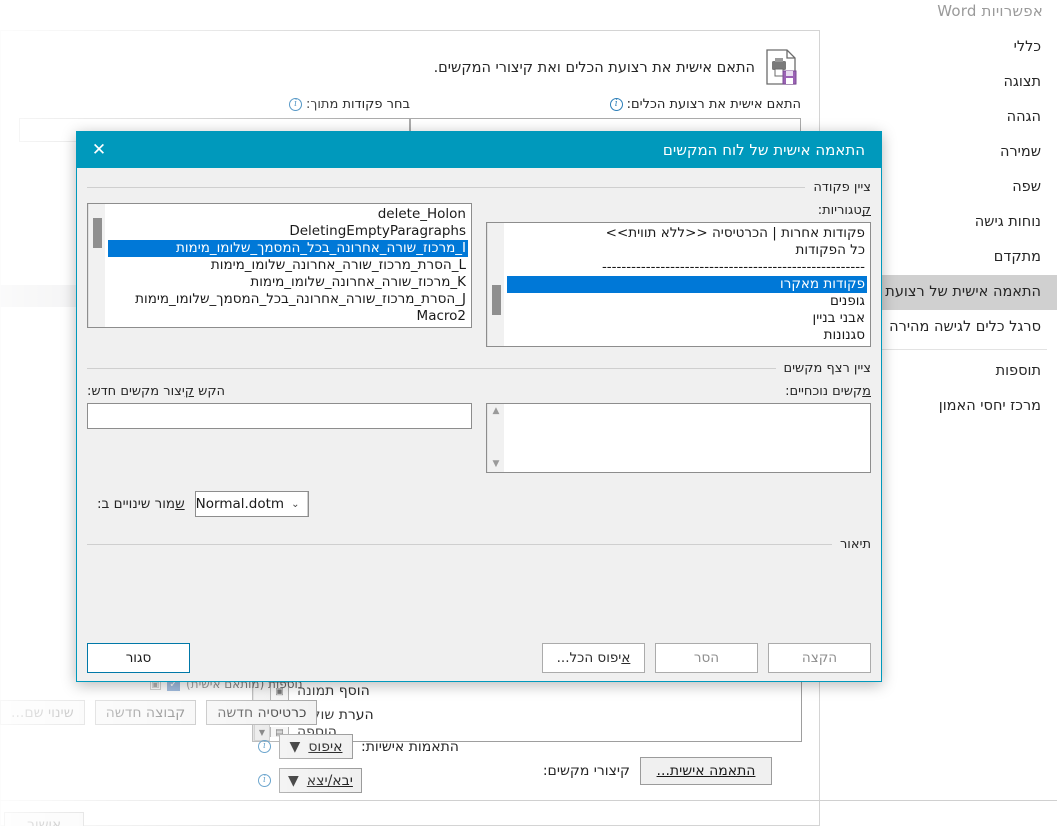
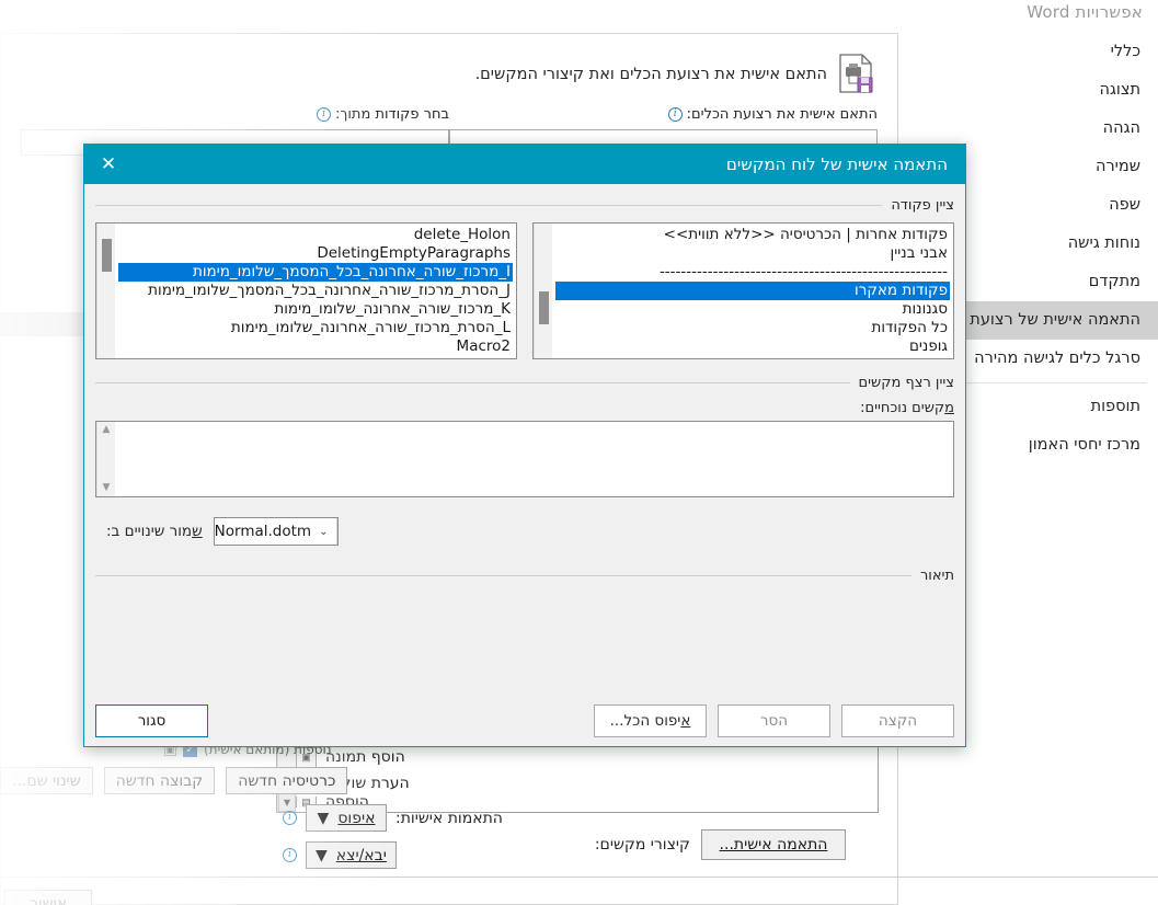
  התאמה אישית של לוח המקשים
  ✕
  ציין פקודה
- קטגוריות:
  פקודות אחרות | הכרטיסיה <<ללא תווית>>
- כל הפקודות
+ אבני בניין
  ------------------------------------------------------
  פקודות מאקרו
- גופנים
+ סגנונות
- אבני בניין
+ כל הפקודות
- סגנונות
+ גופנים
  delete_Holon
  DeletingEmptyParagraphs
  I_מרכוז_שורה_אחרונה_בכל_המסמך_שלומו_מימות
- L_הסרת_מרכוז_שורה_אחרונה_שלומו_מימות
+ J_הסרת_מרכוז_שורה_אחרונה_בכל_המסמך_שלומו_מימות
  K_מרכוז_שורה_אחרונה_שלומו_מימות
- J_הסרת_מרכוז_שורה_אחרונה_בכל_המסמך_שלומו_מימות
+ L_הסרת_מרכוז_שורה_אחרונה_שלומו_מימות
  Macro2
  ציין רצף מקשים
  מקשים נוכחיים:
  ▲
  ▼
- הקש קיצור מקשים חדש:
  שמור שינויים ב:
  ⌄
  Normal.dotm
  תיאור
  סגור
  איפוס הכל...
  הסר
  הקצה
